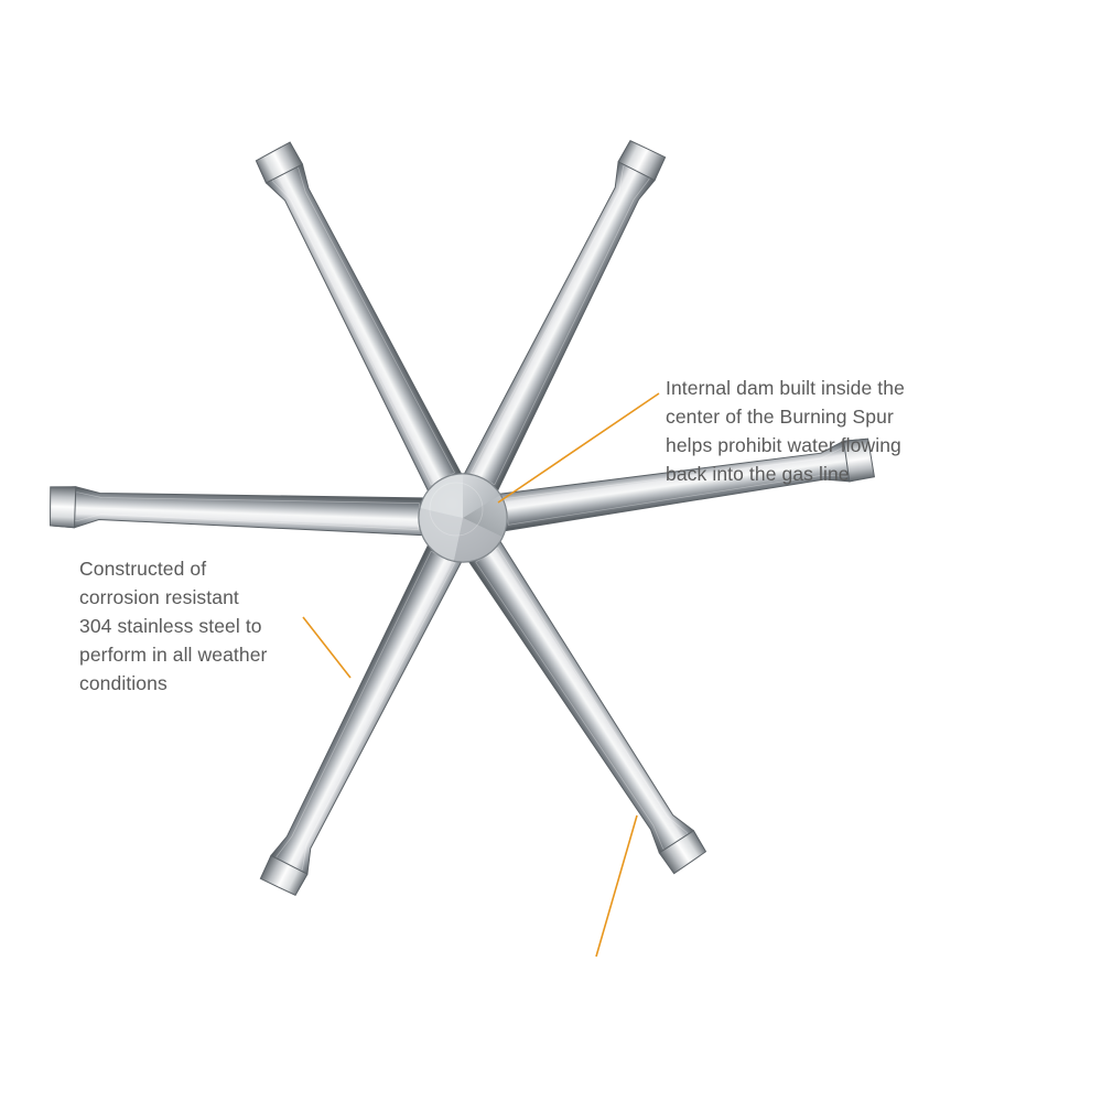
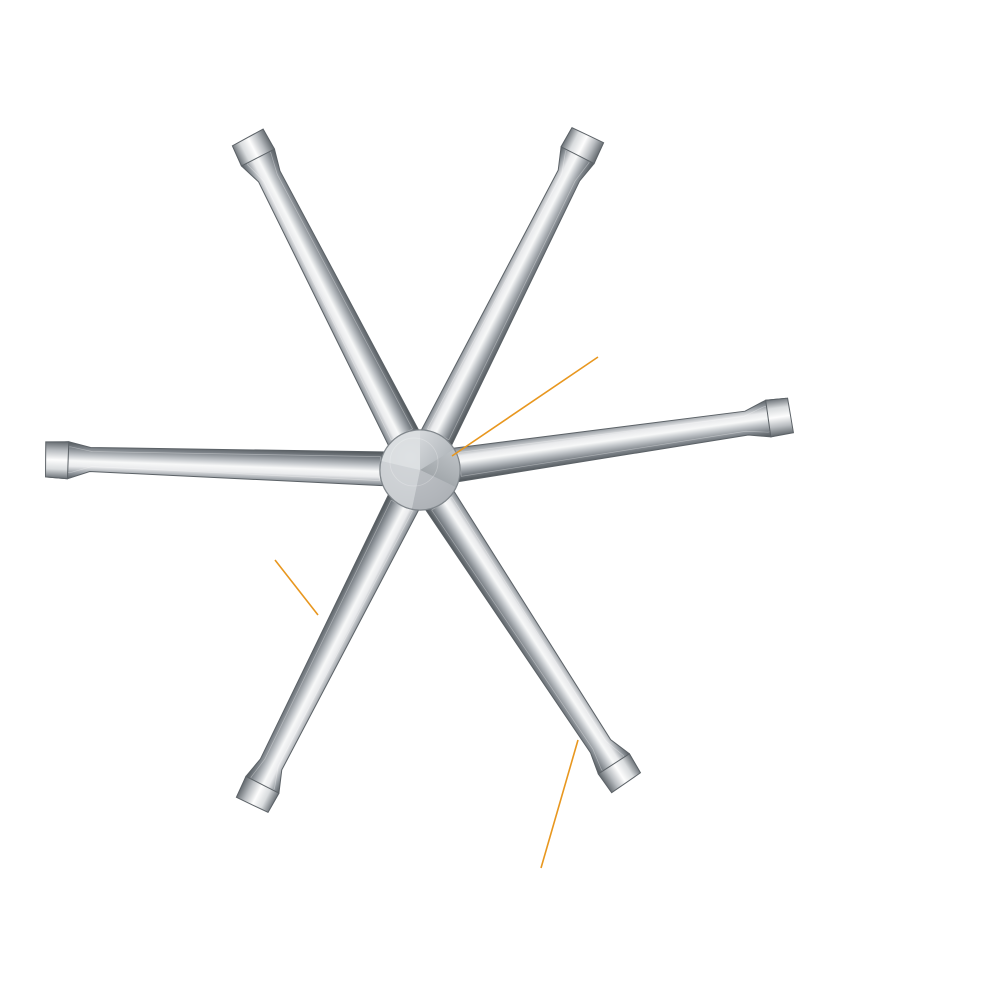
- Internal dam built inside the
- center of the Burning Spur
- helps prohibit water flowing
- back into the gas line
- Constructed of
- corrosion resistant
- 304 stainless steel to
- perform in all weather
- conditions
